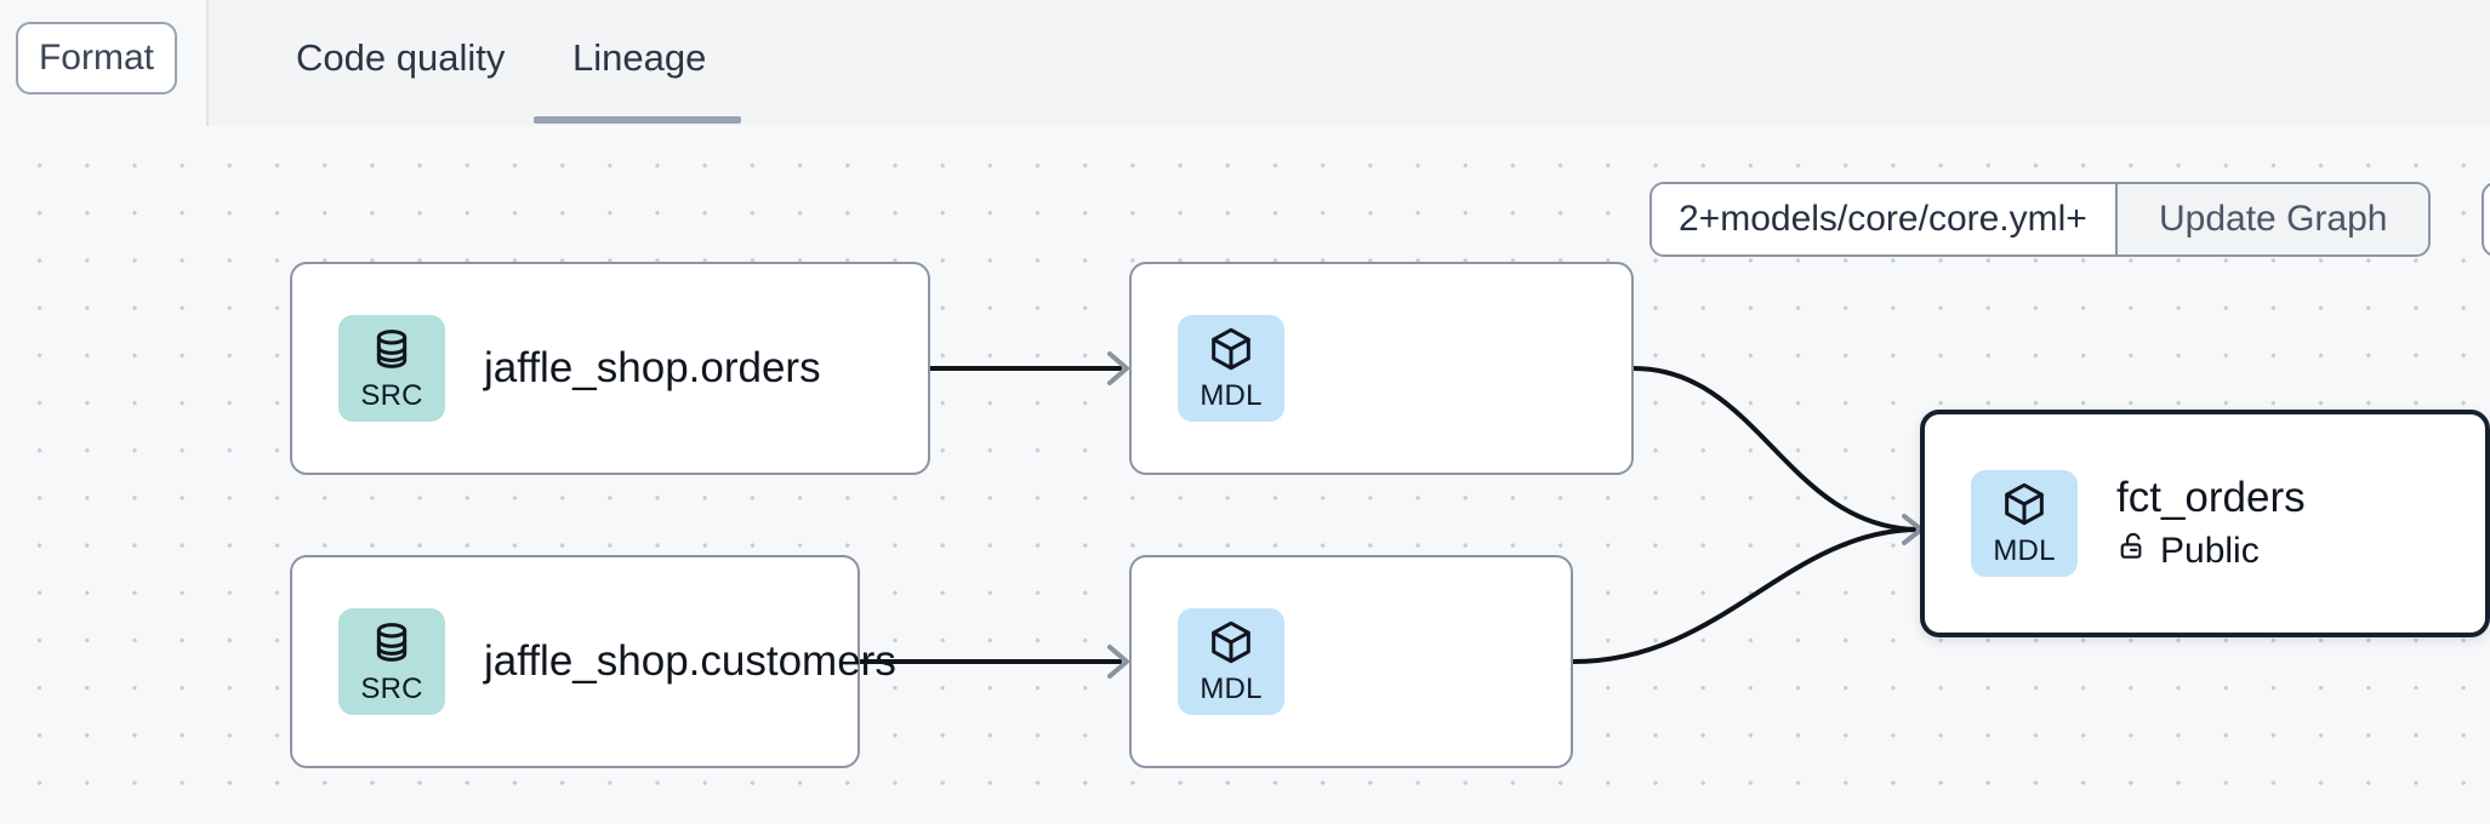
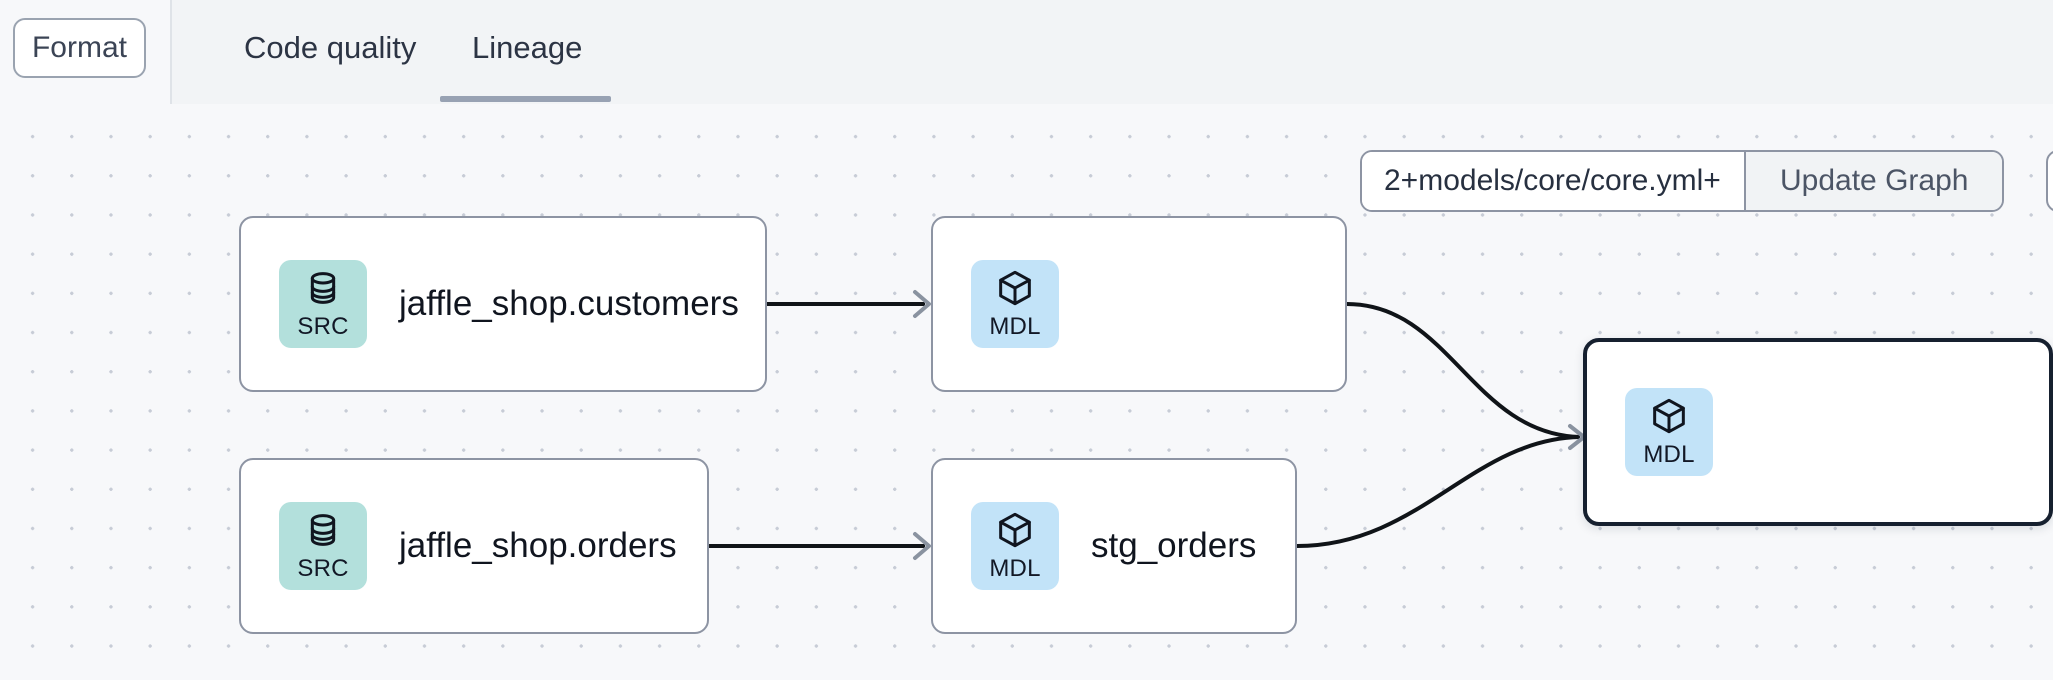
  Format
  Code quality
  Lineage
  SRC
- jaffle_shop.orders
+ jaffle_shop.customers
  MDL
  SRC
- jaffle_shop.customers
+ jaffle_shop.orders
  MDL
+ stg_orders
  MDL
- fct_orders
- Public
  2+models/core/core.yml+
  Update Graph
